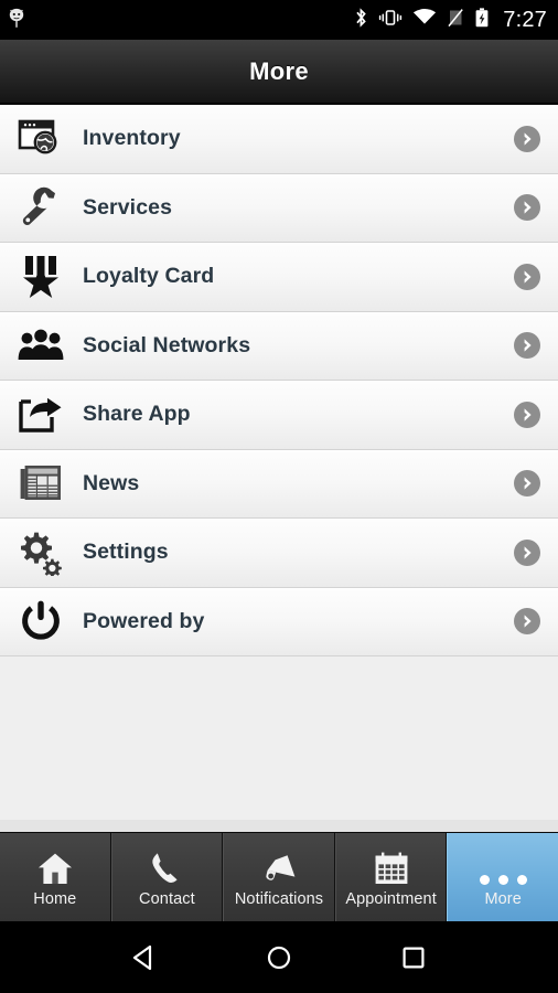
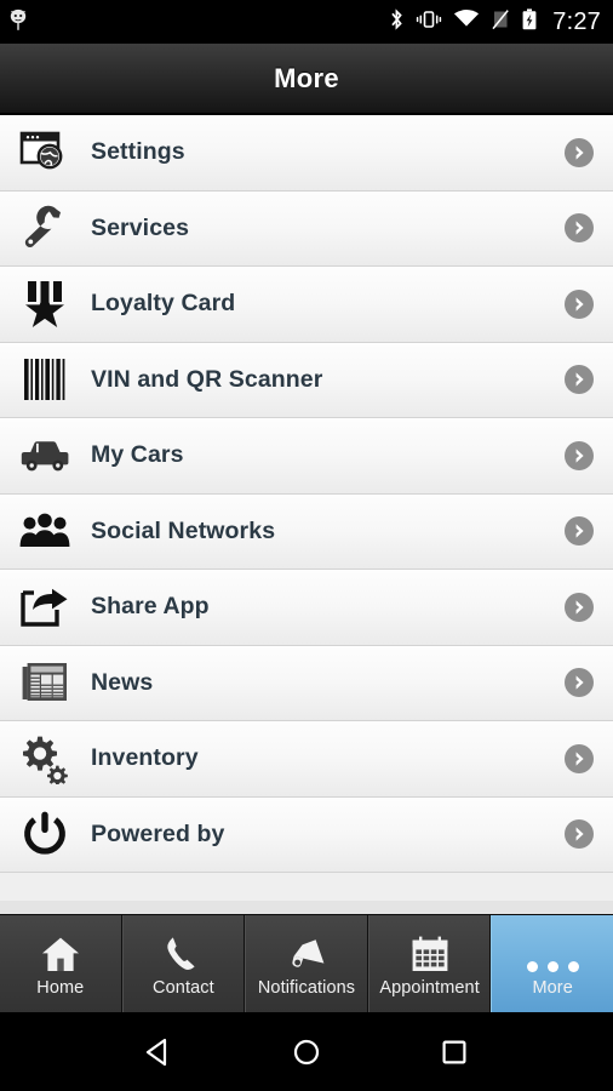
  7:27
  More
- Inventory
+ Settings
  Services
  Loyalty Card
+ VIN and QR Scanner
+ My Cars
  Social Networks
  Share App
  News
- Settings
+ Inventory
  Powered by
  Home
  Contact
  Notifications
  Appointment
  More
